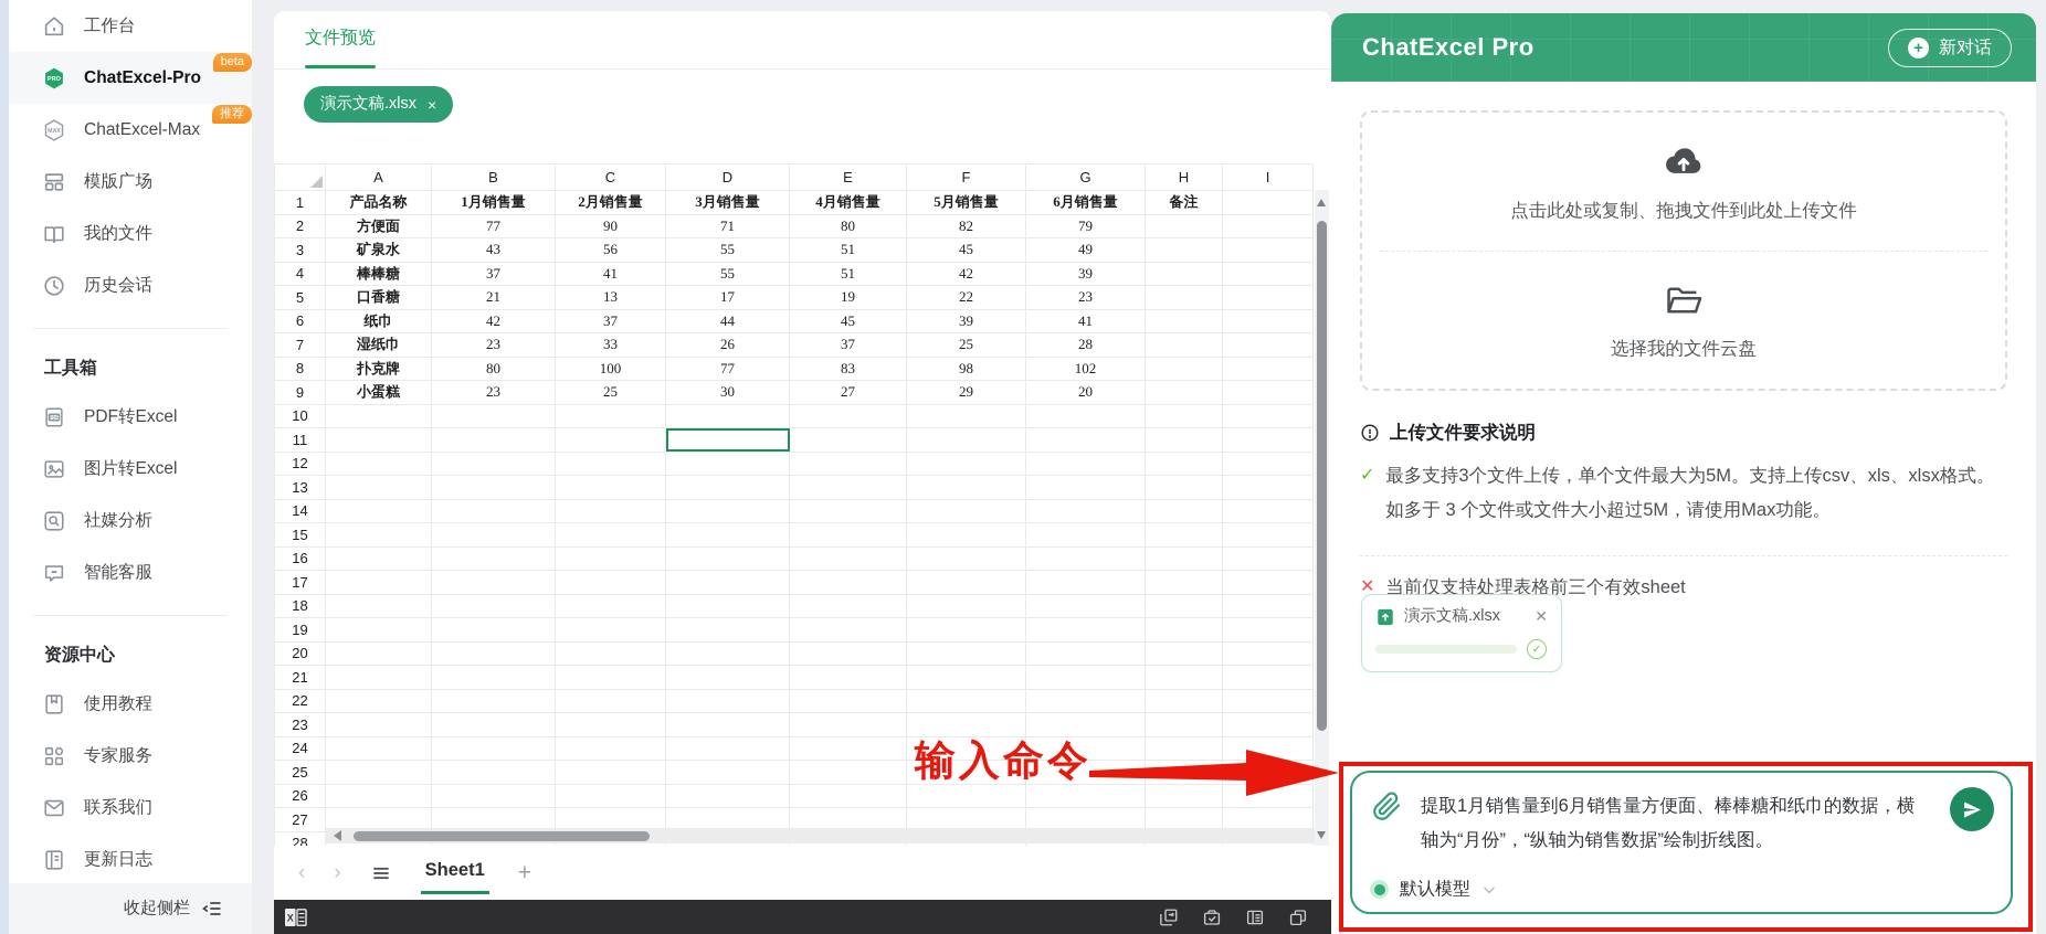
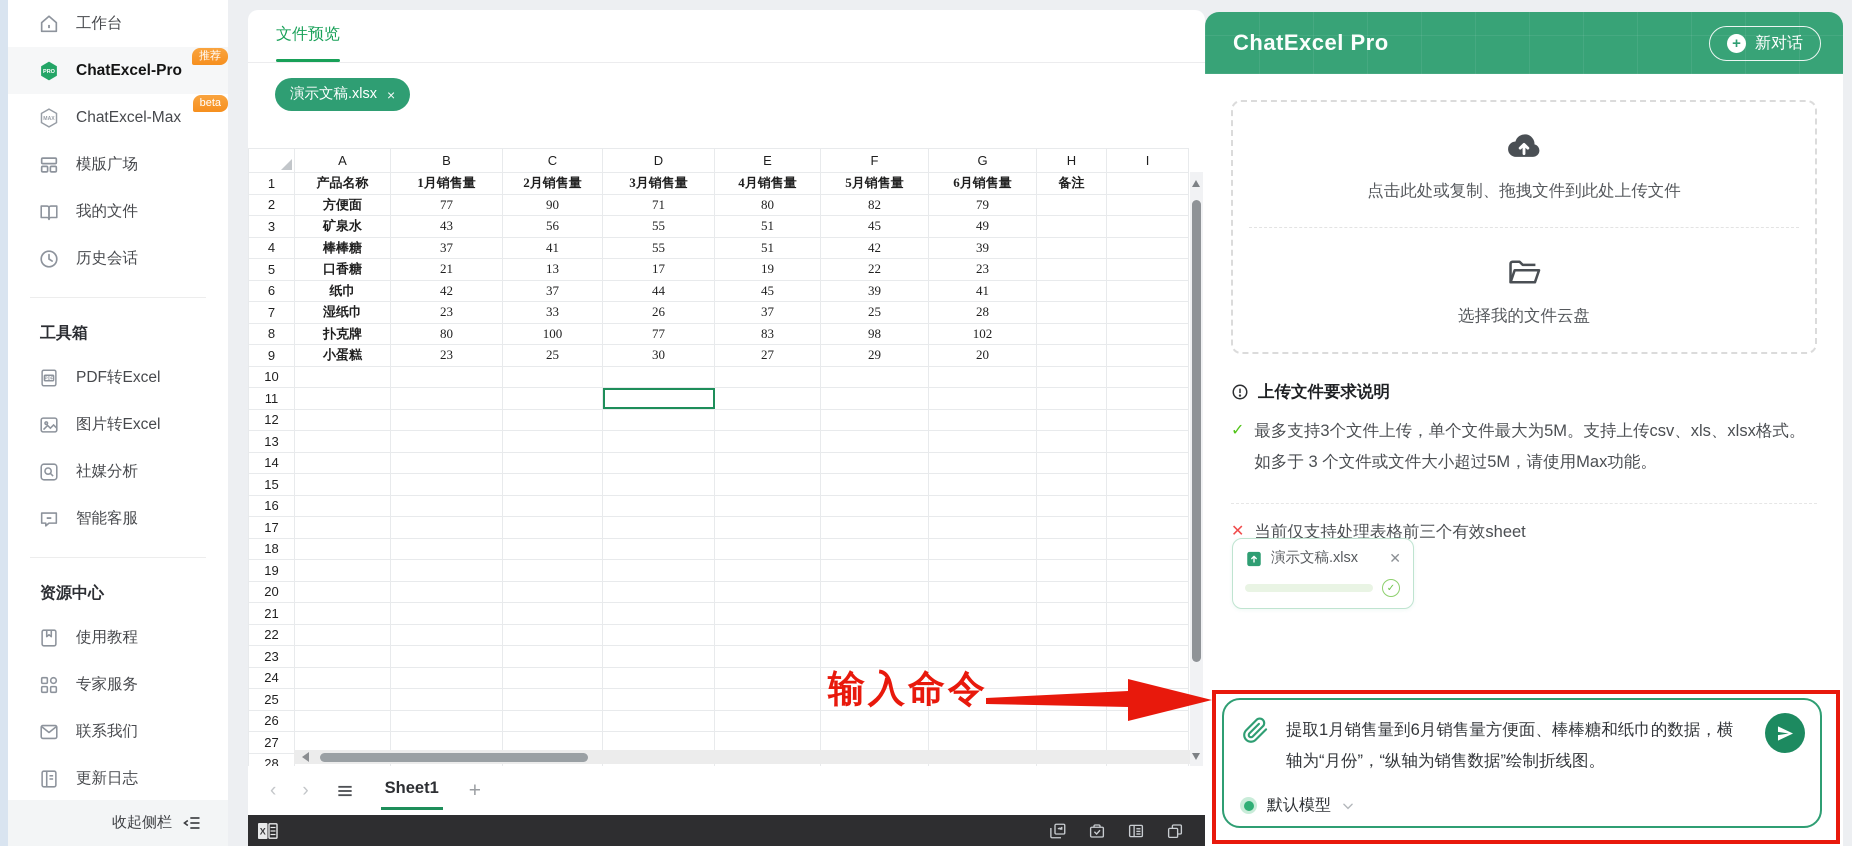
  工作台
  ChatExcel-Pro
- beta
+ 推荐
  ChatExcel-Max
- 推荐
+ beta
  模版广场
  我的文件
  历史会话
  工具箱
  PDF转Excel
  图片转Excel
  社媒分析
  智能客服
  资源中心
  使用教程
  专家服务
  联系我们
  更新日志
  收起侧栏
  文件预览
  演示文稿.xlsx
  ×
  	A	B	C	D	E	F	G	H	I
  1	产品名称	1月销售量	2月销售量	3月销售量	4月销售量	5月销售量	6月销售量	备注
  2	方便面	77	90	71	80	82	79
  3	矿泉水	43	56	55	51	45	49
  4	棒棒糖	37	41	55	51	42	39
  5	口香糖	21	13	17	19	22	23
  6	纸巾	42	37	44	45	39	41
  7	湿纸巾	23	33	26	37	25	28
  8	扑克牌	80	100	77	83	98	102
  9	小蛋糕	23	25	30	27	29	20
  10
  11
  12
  13
  14
  15
  16
  17
  18
  19
  20
  21
  22
  23
  24
  25
  26
  27
  28
  ‹
  ›
  Sheet1
  +
  X
  ChatExcel Pro
  +
  新对话
  点击此处或复制、拖拽文件到此处上传文件
  选择我的文件云盘
  上传文件要求说明
  ✓
  最多支持3个文件上传，单个文件最大为5M。支持上传csv、xls、xlsx格式。如多于 3 个文件或文件大小超过5M，请使用Max功能。
  ✕
  当前仅支持处理表格前三个有效sheet
  演示文稿.xlsx
  ✕
  ✓
  提取1月销售量到6月销售量方便面、棒棒糖和纸巾的数据，横轴为“月份”，“纵轴为销售数据”绘制折线图。
  默认模型
  输入命令
